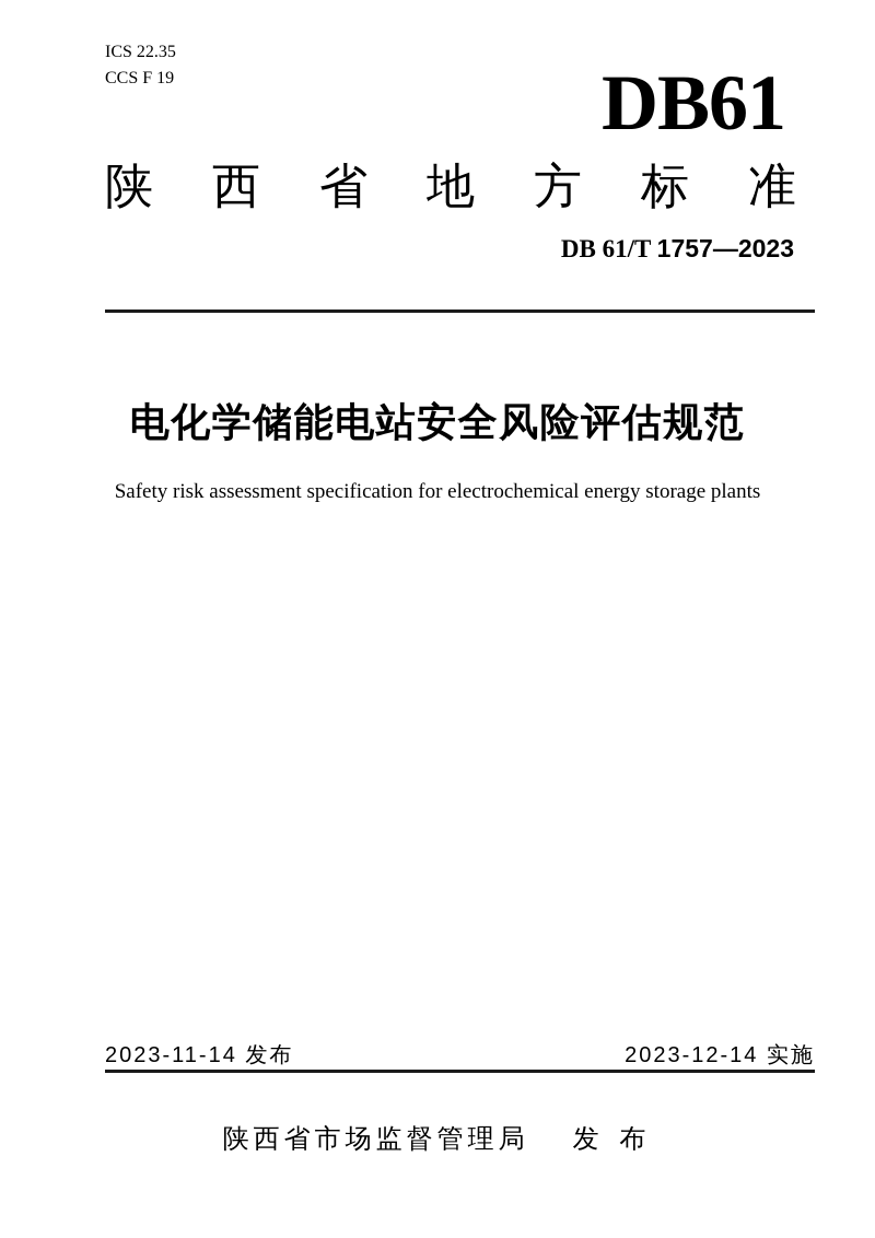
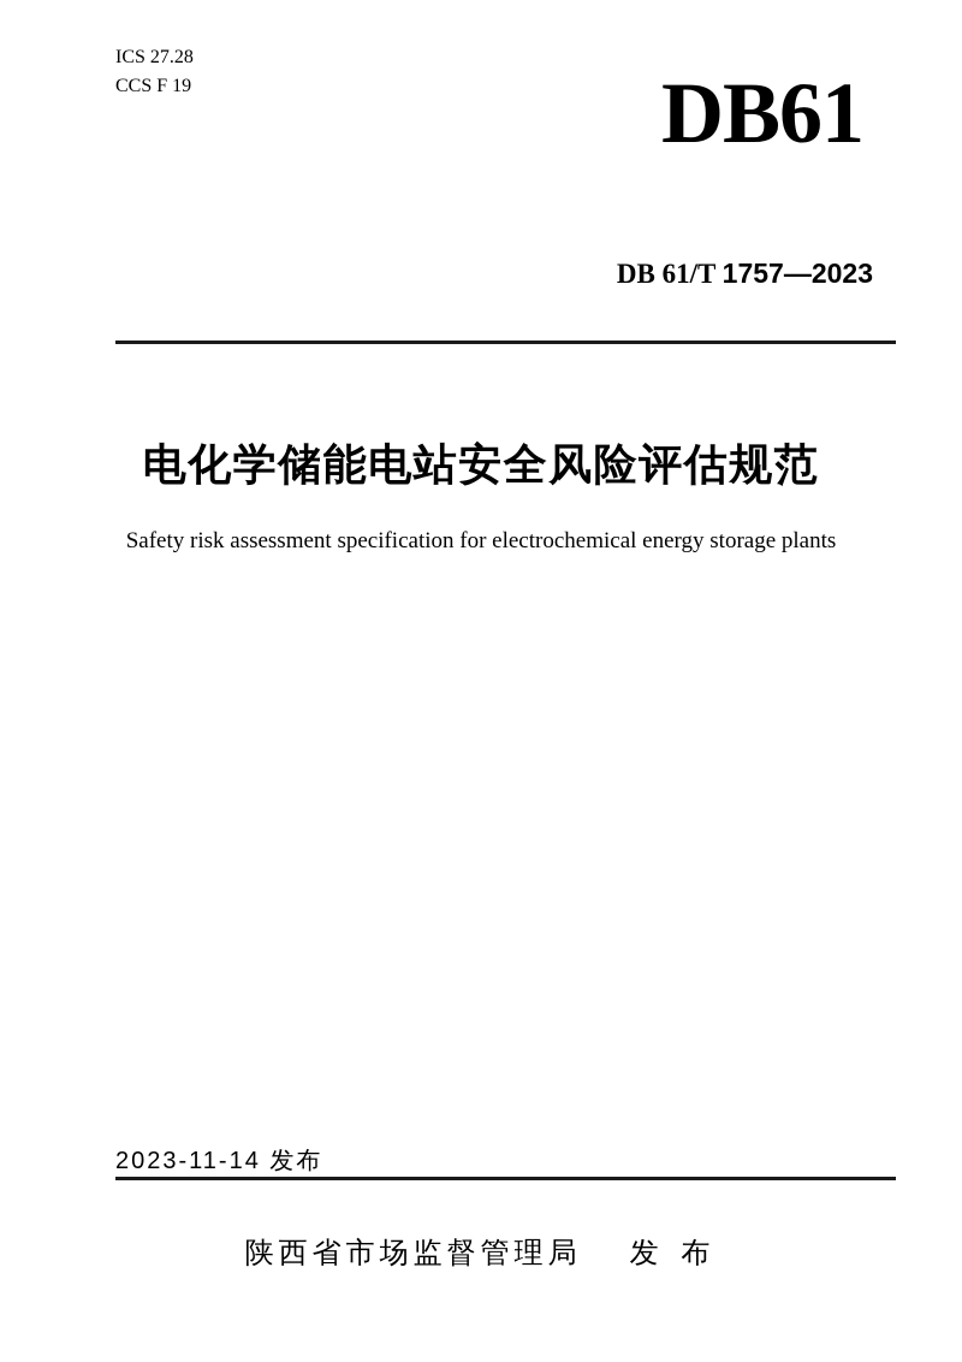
- ICS 22.35
+ ICS 27.28
  CCS F 19
  DB61
- 陕
- 西
- 省
- 地
- 方
- 标
- 准
  DB 61/T 1757—2023
  电化学储能电站安全风险评估规范
  Safety risk assessment specification for electrochemical energy storage plants
  2023-11-14 发布
- 2023-12-14 实施
  陕西省市场监督管理局
  发 布
